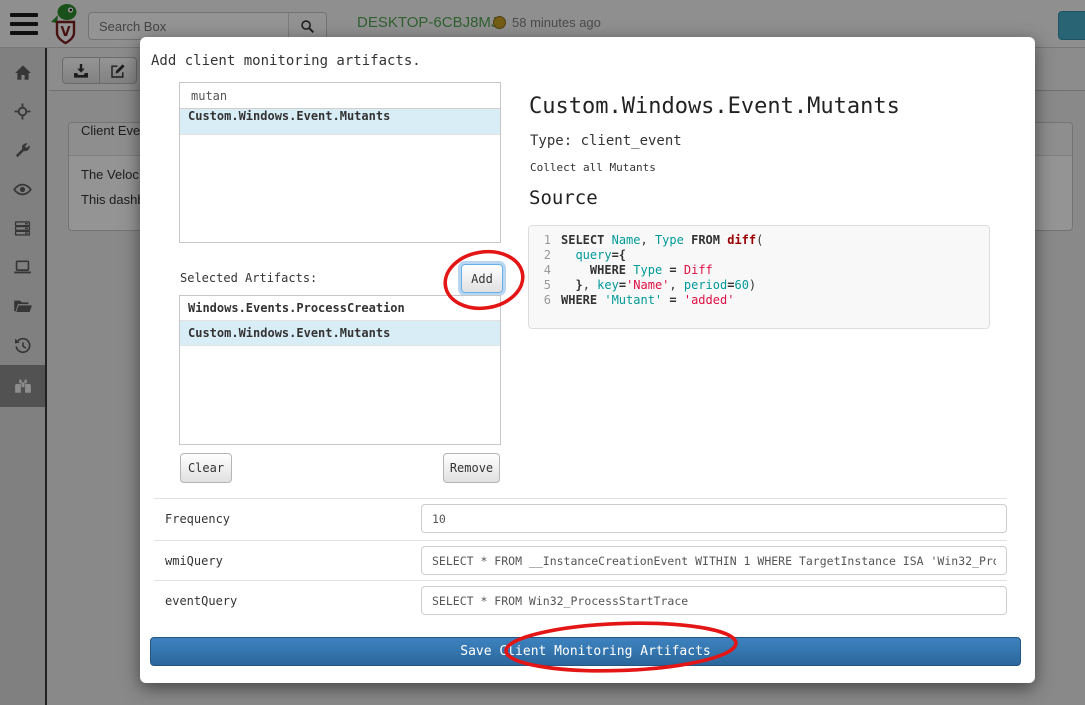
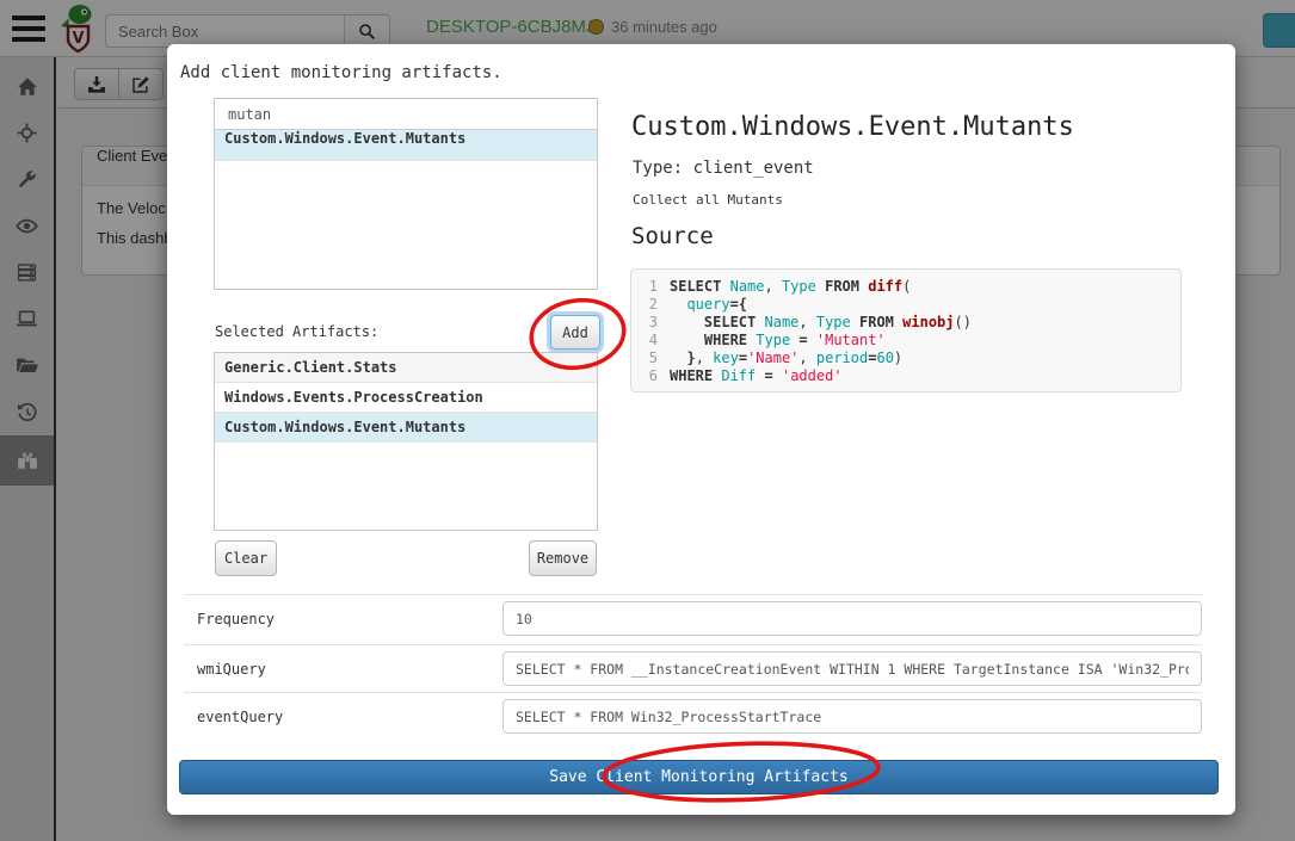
  V
  Search Box
  DESKTOP-6CBJ8M
- 58 minutes ago
+ 36 minutes ago
  Client Eve
  The Veloc
  This dash
  Add client monitoring artifacts.
  mutan
  Custom.Windows.Event.Mutants
  Selected Artifacts:
  Add
+ Generic.Client.Stats
  Windows.Events.ProcessCreation
  Custom.Windows.Event.Mutants
  Clear
  Remove
  Custom.Windows.Event.Mutants
  Type: client_event
  Collect all Mutants
  Source
  1 SELECT Name, Type FROM diff(
  2 query={
+ 3 SELECT Name, Type FROM winobj()
- 4 WHERE Type = Diff
+ 4 WHERE Type = 'Mutant'
  5 }, key='Name', period=60)
- 6 WHERE 'Mutant' = 'added'
+ 6 WHERE Diff = 'added'
  Frequency
  10
  wmiQuery
  SELECT * FROM __InstanceCreationEvent WITHIN 1 WHERE TargetInstance ISA 'Win32_Pr
  eventQuery
  SELECT * FROM Win32_ProcessStartTrace
  Save Client Monitoring Artifacts
